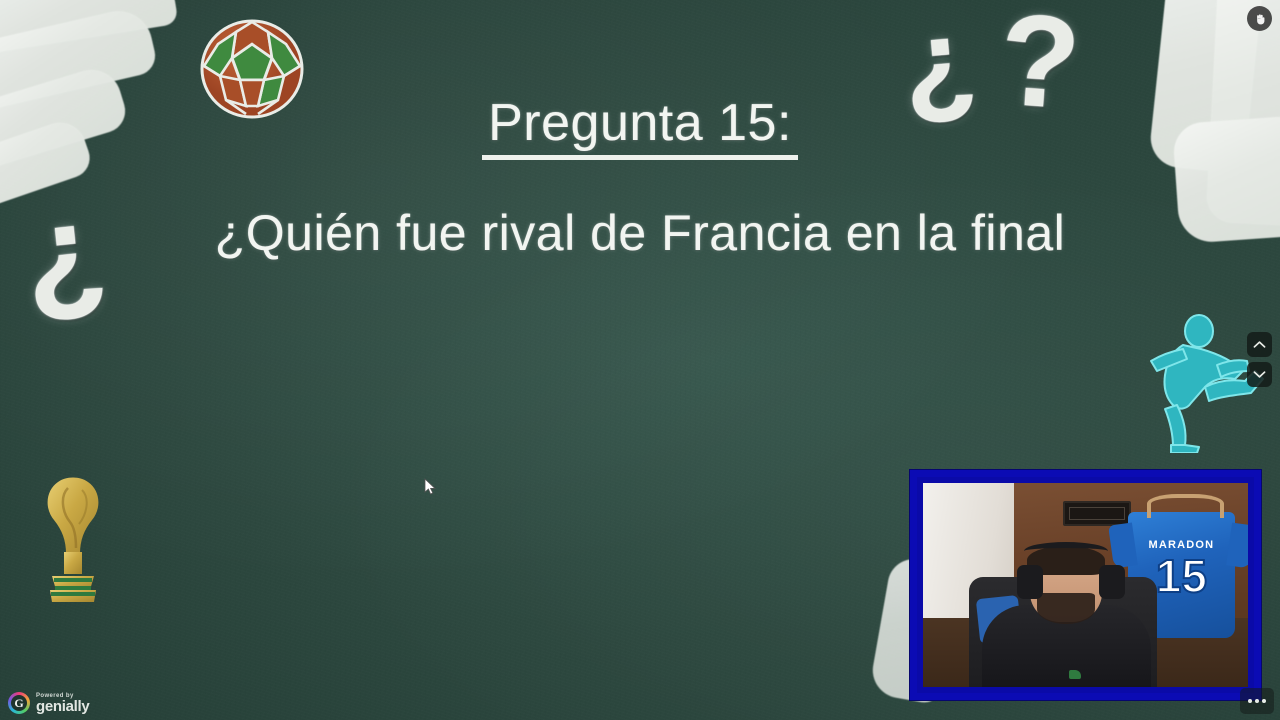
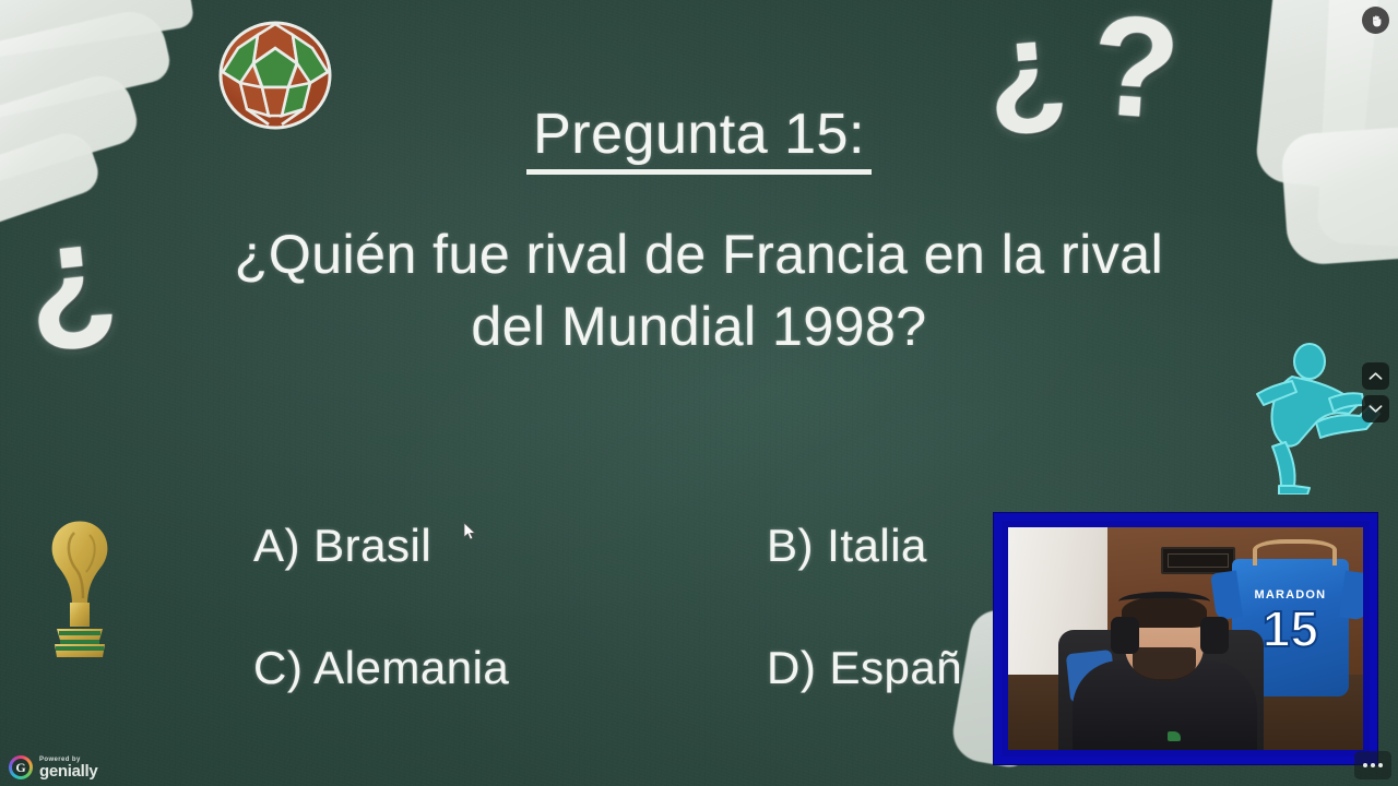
  Pregunta 15:
- ¿Quién fue rival de Francia en la final
+ ¿Quién fue rival de Francia en la rival
+ del Mundial 1998?
+ A) Brasil
+ B) Italia
+ C) Alemania
+ D) Españ
  MARADON
  15
  G
  genially
